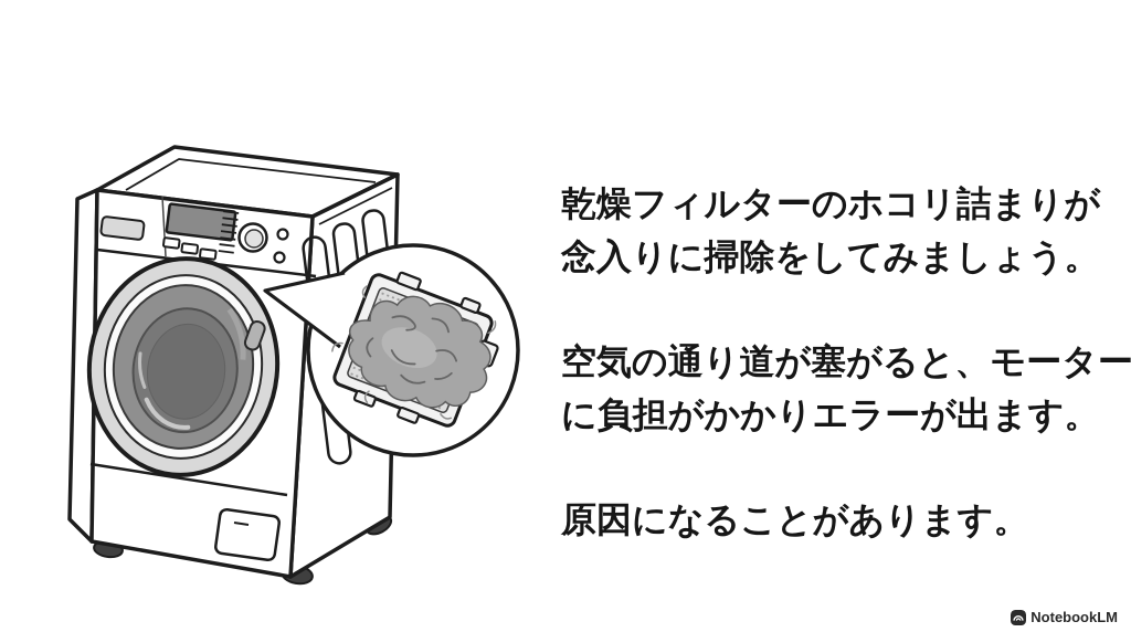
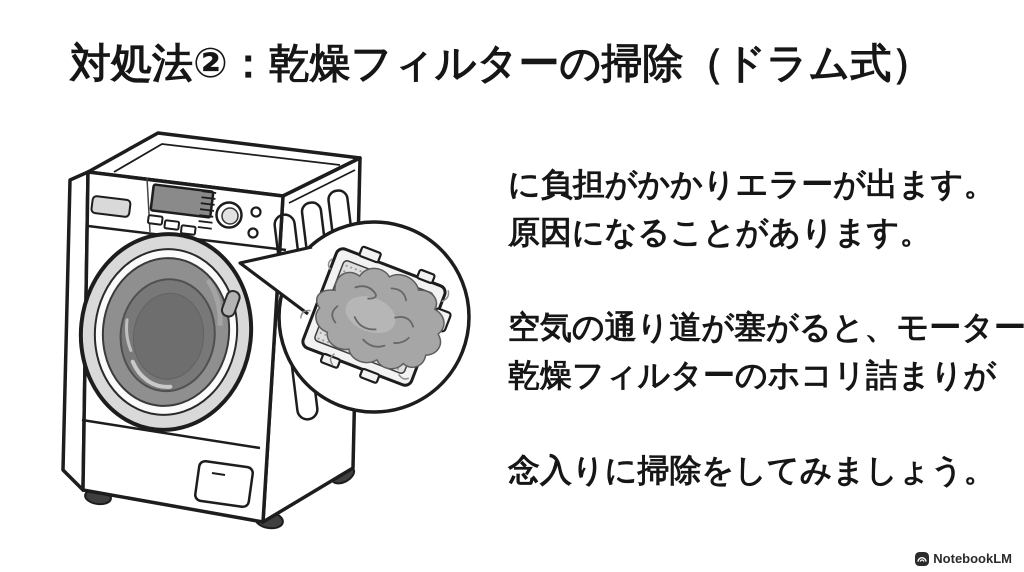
+ 対処法②：乾燥フィルターの掃除（ドラム式）
- 乾燥フィルターのホコリ詰まりが
+ に負担がかかりエラーが出ます。
- 念入りに掃除をしてみましょう。
+ 原因になることがあります。
  空気の通り道が塞がると、モーター
- に負担がかかりエラーが出ます。
+ 乾燥フィルターのホコリ詰まりが
- 原因になることがあります。
+ 念入りに掃除をしてみましょう。
  NotebookLM
